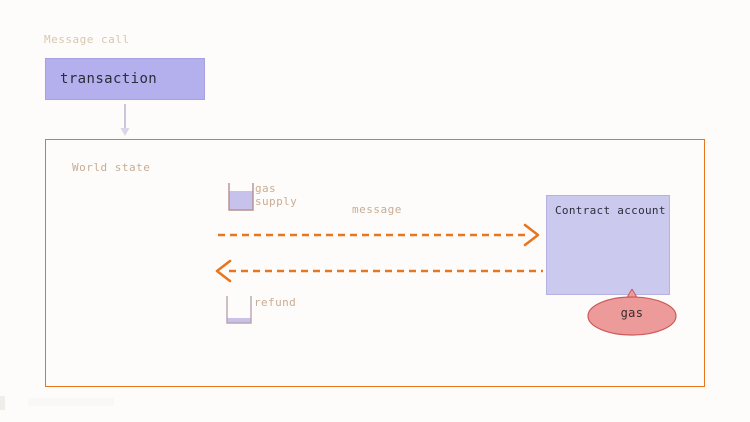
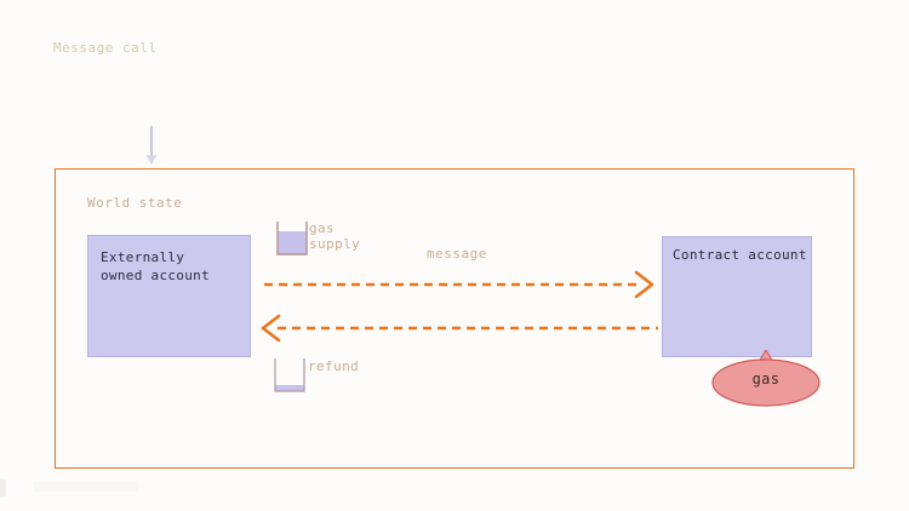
  Message call
- transaction
  World state
+ Externally
+ owned account
  gas
  supply
  refund
  message
  Contract account
  gas
